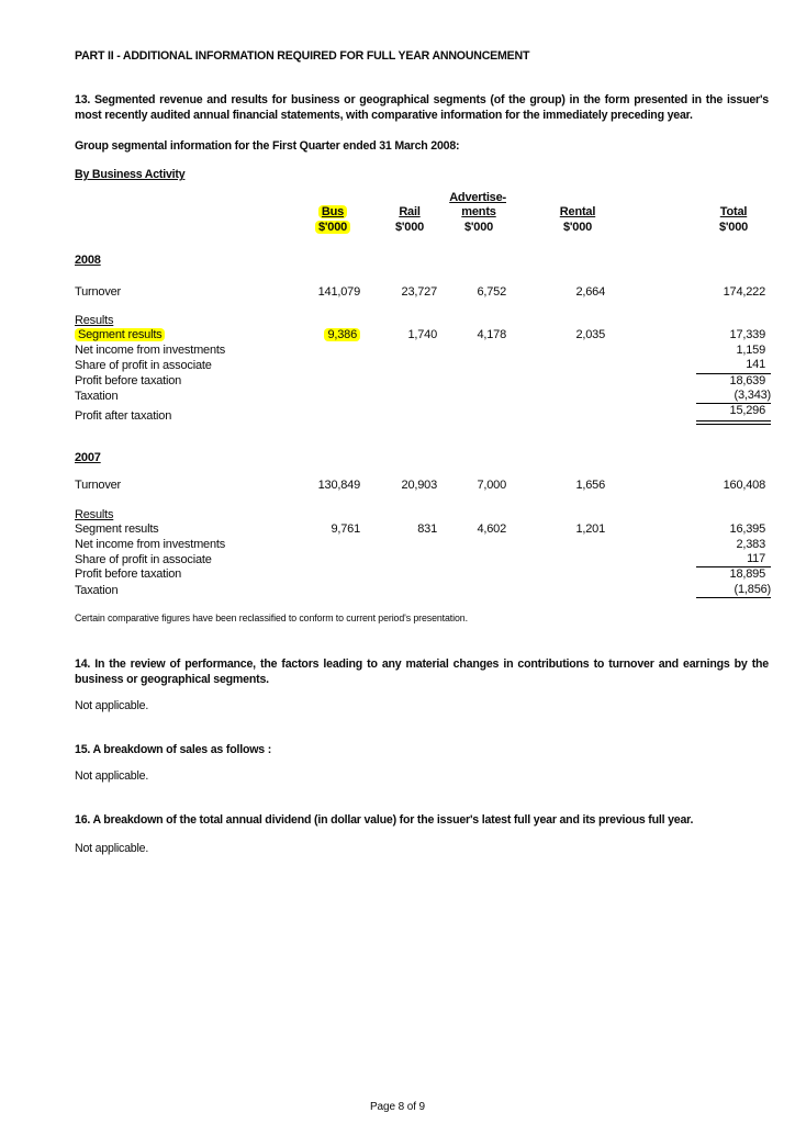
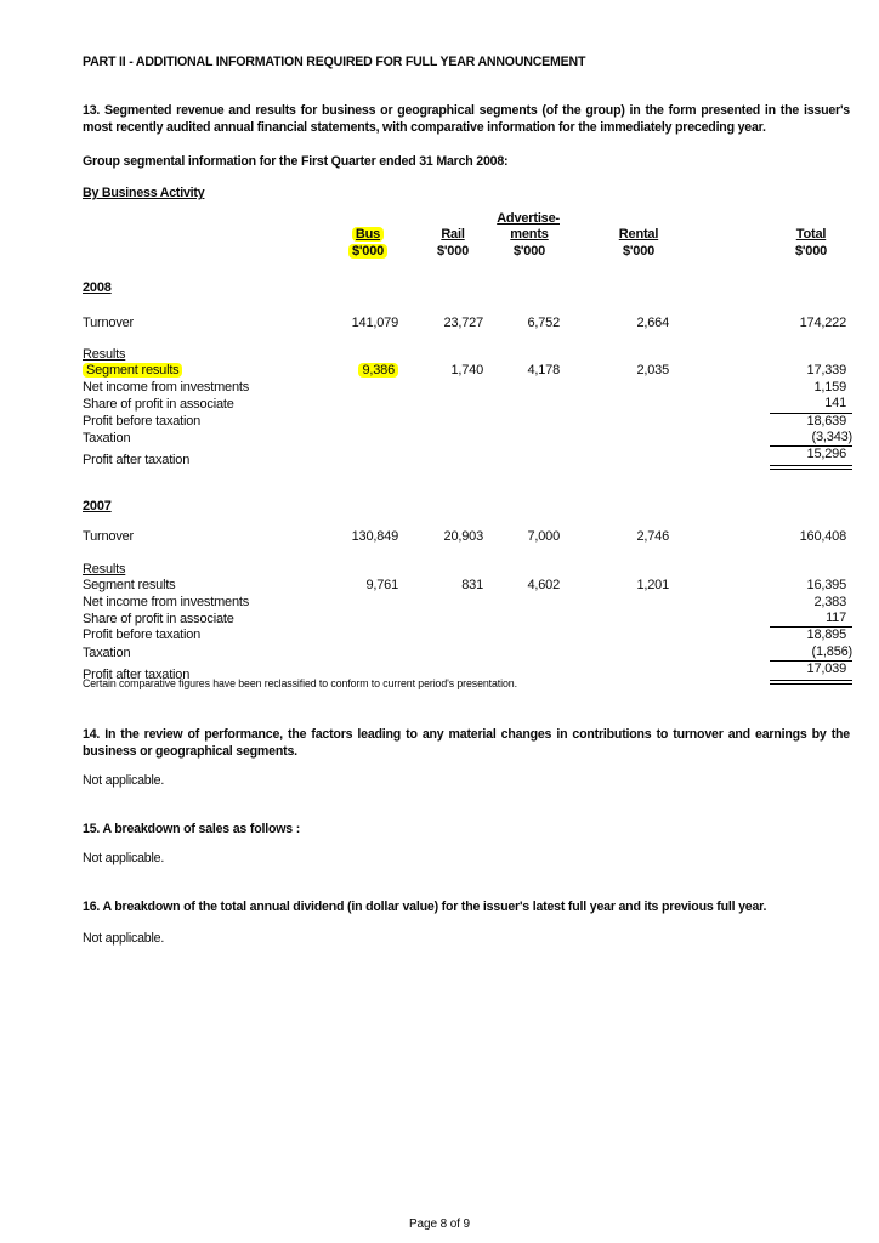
  PART II - ADDITIONAL INFORMATION REQUIRED FOR FULL YEAR ANNOUNCEMENT
  13. Segmented revenue and results for business or geographical segments (of the group) in the form presented in the issuer's most recently audited annual financial statements, with comparative information for the immediately preceding year.
  Group segmental information for the First Quarter ended 31 March 2008:
  By Business Activity
  			Advertise-
  	Bus	Rail	ments	Rental	Total
  	$'000	$'000	$'000	$'000	$'000
  2008
  Turnover	141,079	23,727	6,752	2,664	174,222
  Results
  Segment results	9,386	1,740	4,178	2,035	17,339
  Net income from investments					1,159
  Share of profit in associate					141
  Profit before taxation					18,639
  Taxation					(3,343)
  Profit after taxation					15,296
  2007
- Turnover	130,849	20,903	7,000	1,656	160,408
+ Turnover	130,849	20,903	7,000	2,746	160,408
  Results
  Segment results	9,761	831	4,602	1,201	16,395
  Net income from investments					2,383
  Share of profit in associate					117
  Profit before taxation					18,895
  Taxation					(1,856)
+ Profit after taxation					17,039
  Certain comparative figures have been reclassified to conform to current period's presentation.
  14. In the review of performance, the factors leading to any material changes in contributions to turnover and earnings by the business or geographical segments.
  Not applicable.
  15. A breakdown of sales as follows :
  Not applicable.
  16. A breakdown of the total annual dividend (in dollar value) for the issuer's latest full year and its previous full year.
  Not applicable.
  Page 8 of 9
